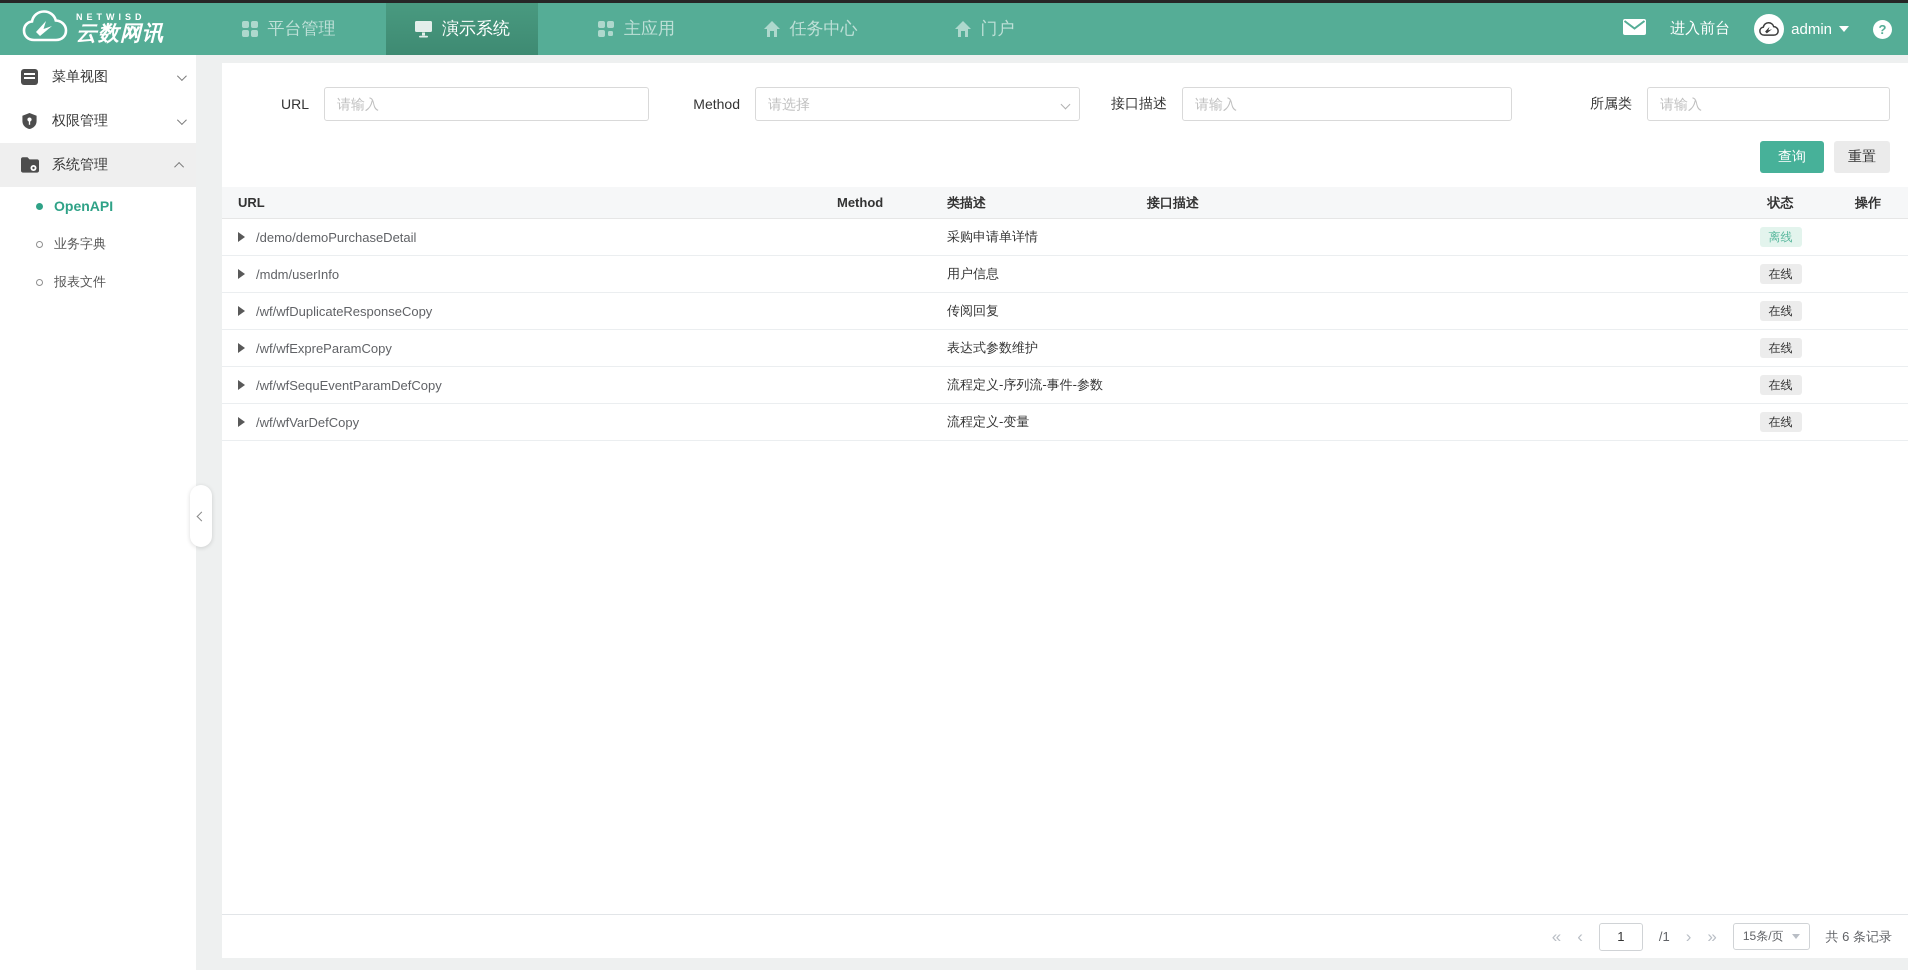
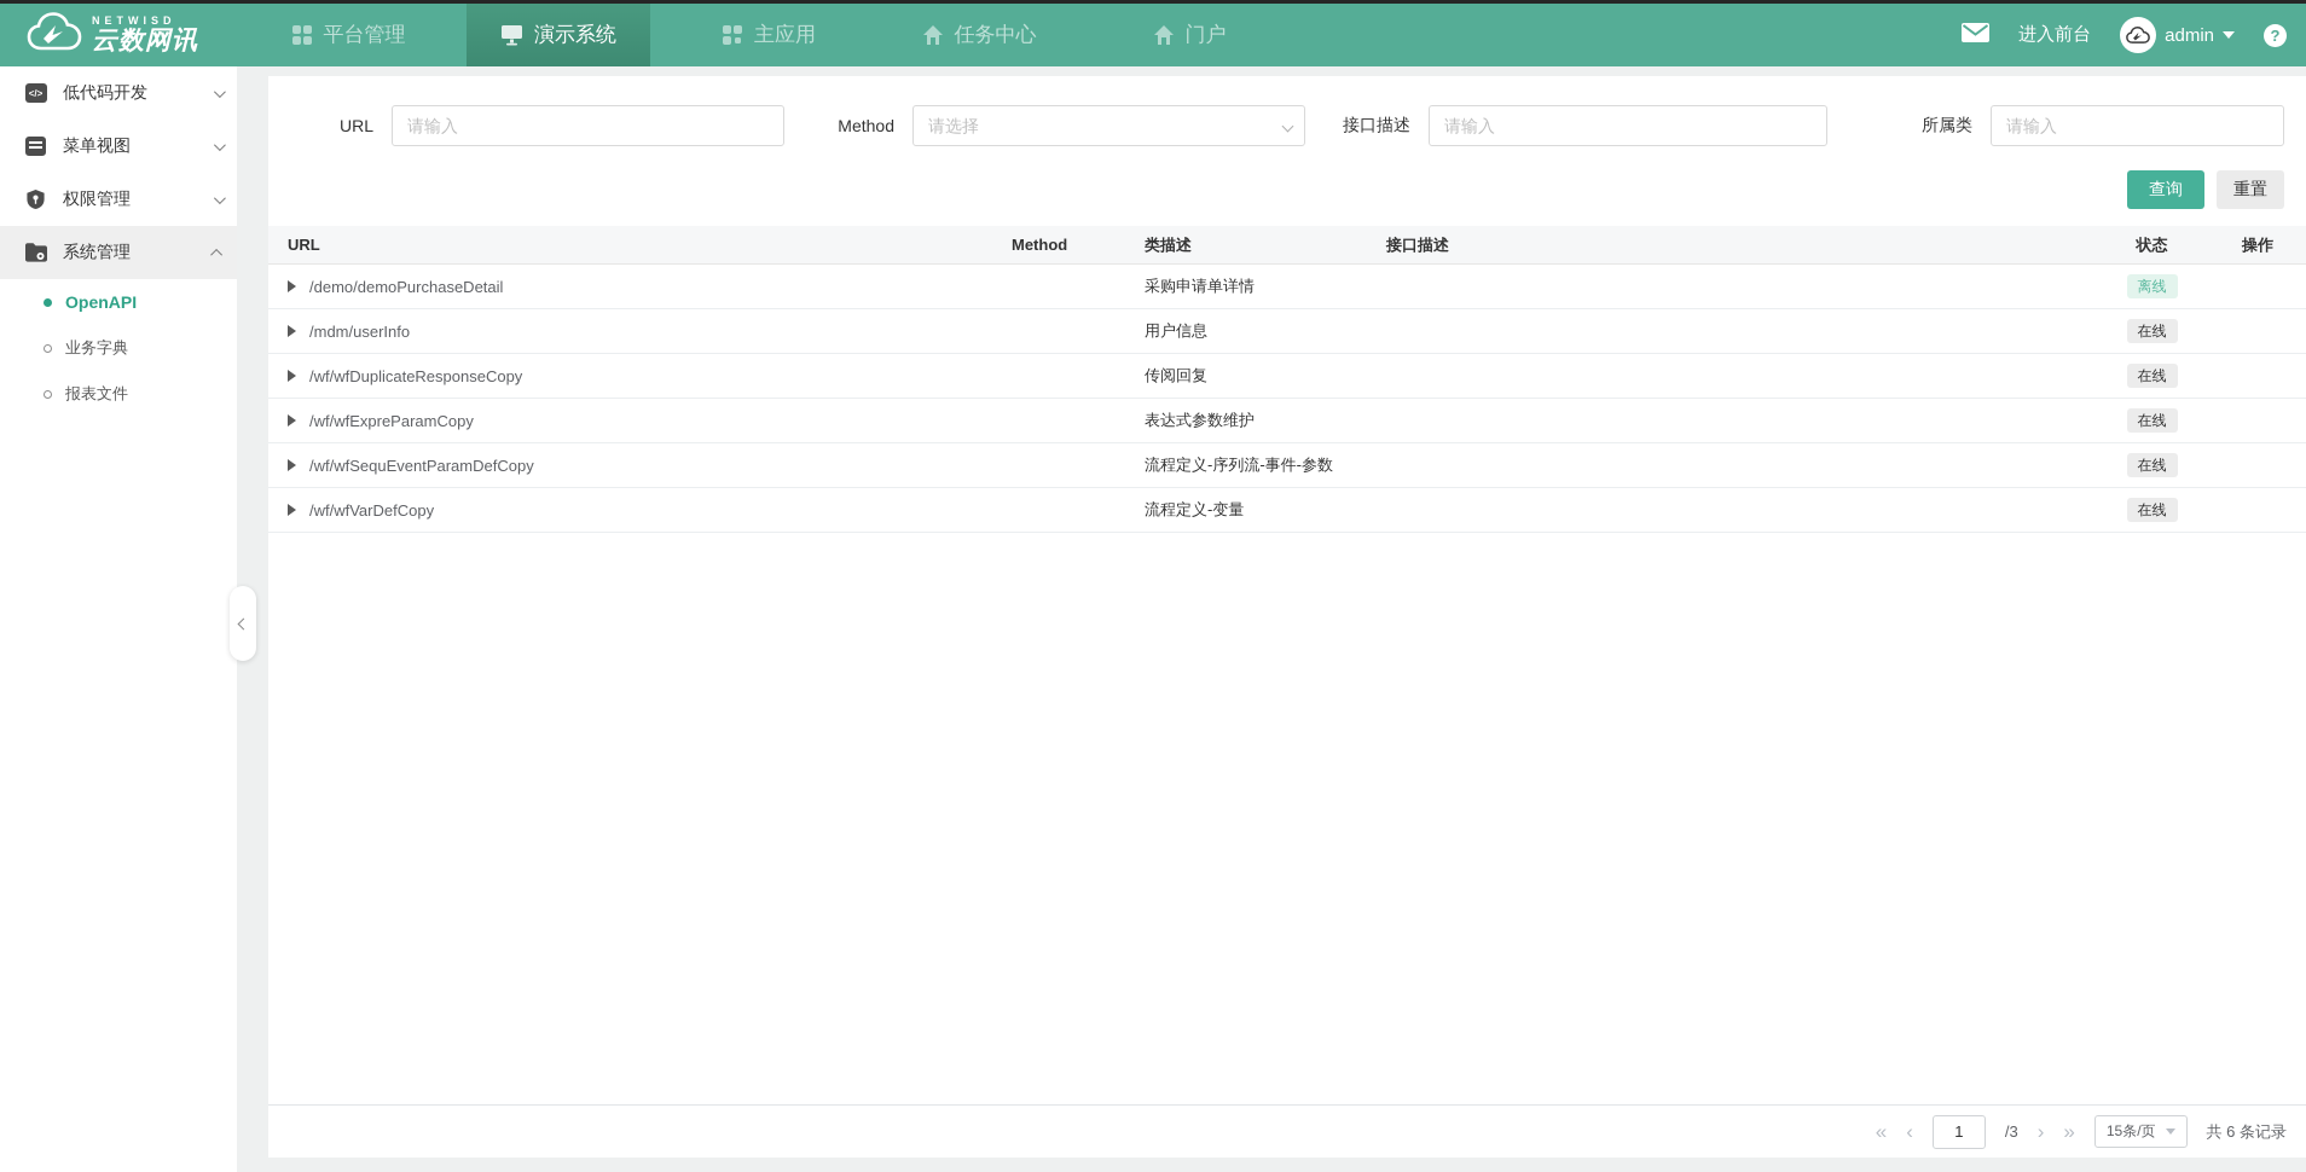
  NETWISD
  云数网讯
  平台管理
  演示系统
  主应用
  任务中心
  门户
  进入前台
  admin
  ?
+ </>
+ 低代码开发
  菜单视图
  权限管理
  系统管理
  OpenAPI
  业务字典
  报表文件
  URL
  请输入
  Method
  请选择
  接口描述
  请输入
  所属类
  请输入
  查询
  重置
  URL
  Method
  类描述
  接口描述
  状态
  操作
  /demo/demoPurchaseDetail
  采购申请单详情
  离线
  /mdm/userInfo
  用户信息
  在线
  /wf/wfDuplicateResponseCopy
  传阅回复
  在线
  /wf/wfExpreParamCopy
  表达式参数维护
  在线
  /wf/wfSequEventParamDefCopy
  流程定义-序列流-事件-参数
  在线
  /wf/wfVarDefCopy
  流程定义-变量
  在线
  «
  ‹
  1
- /1
+ /3
  ›
  »
  15条/页
  共 6 条记录
